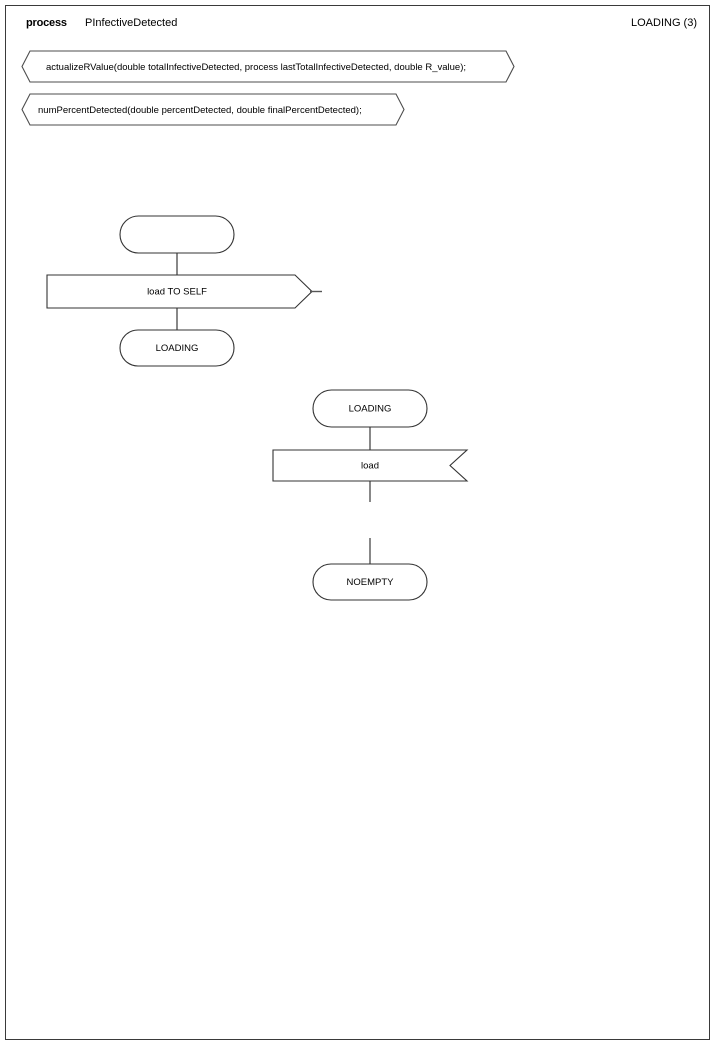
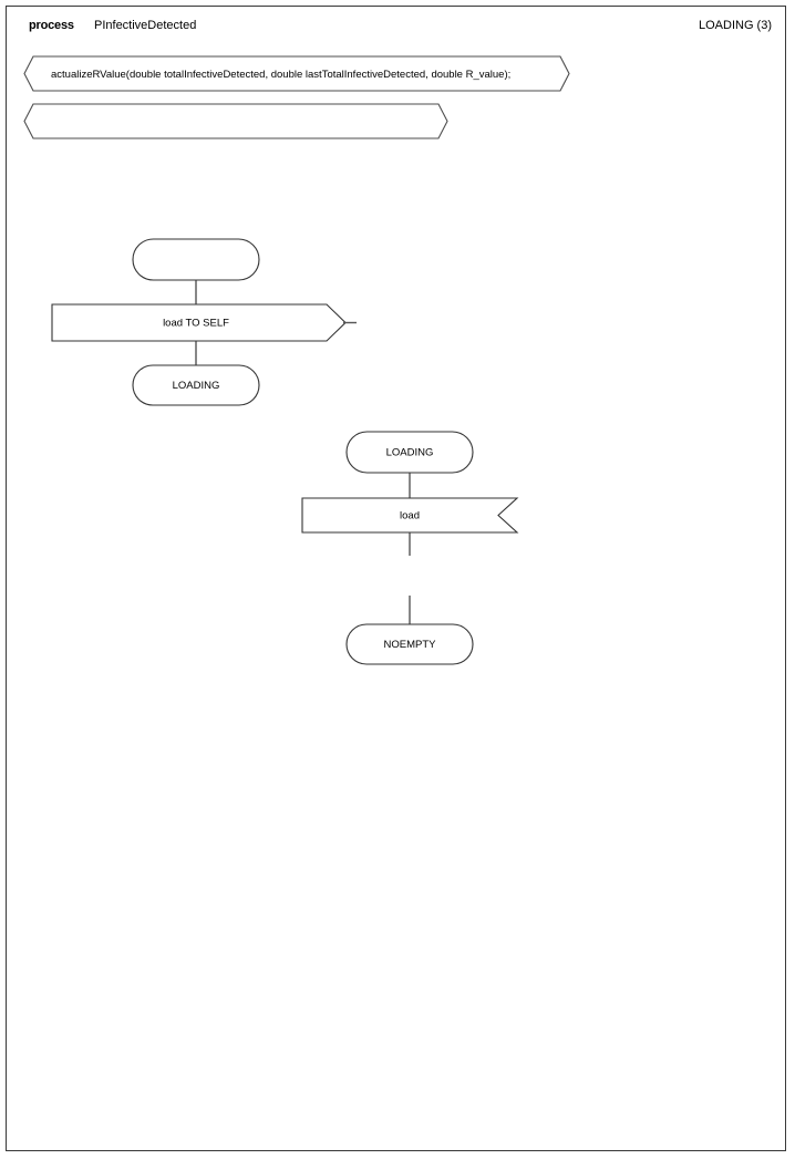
  process
  PInfectiveDetected
  LOADING (3)
- actualizeRValue(double totalInfectiveDetected, process lastTotalInfectiveDetected, double R_value);
+ actualizeRValue(double totalInfectiveDetected, double lastTotalInfectiveDetected, double R_value);
- numPercentDetected(double percentDetected, double finalPercentDetected);
  load TO SELF
  LOADING
  LOADING
  load
  NOEMPTY
